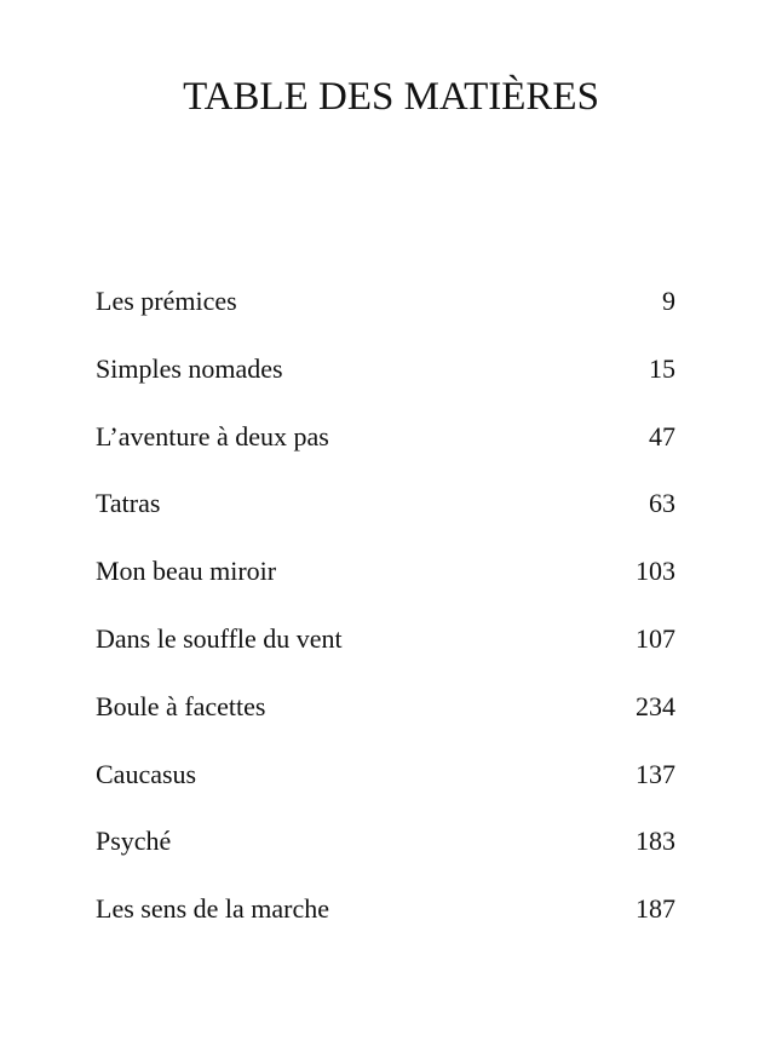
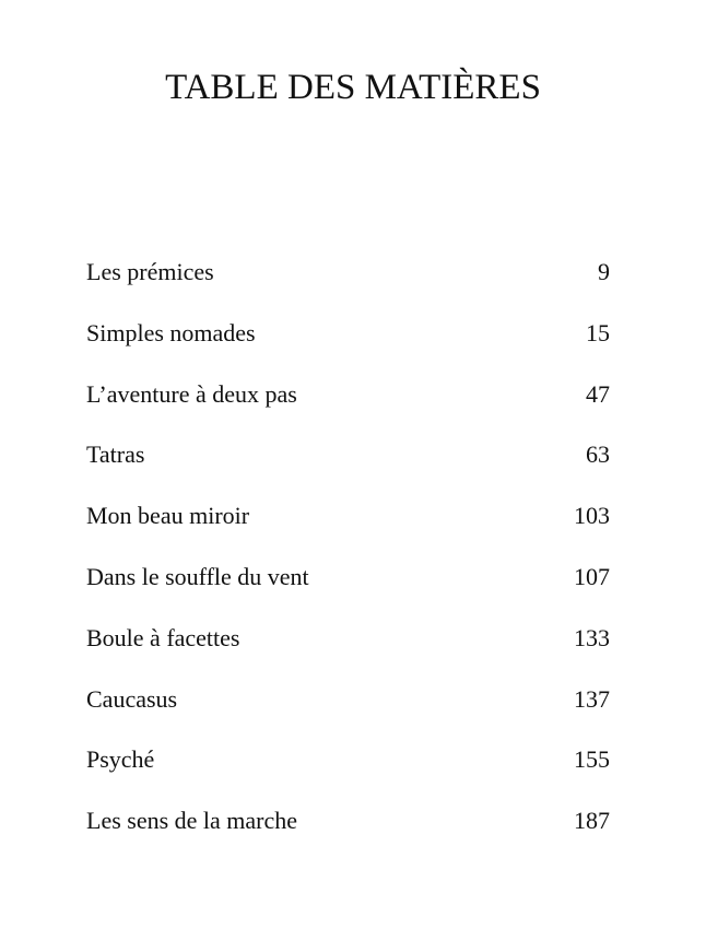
  TABLE DES MATIÈRES
  Les prémices
  9
  Simples nomades
  15
  L’aventure à deux pas
  47
  Tatras
  63
  Mon beau miroir
  103
  Dans le souffle du vent
  107
  Boule à facettes
- 234
+ 133
  Caucasus
  137
  Psyché
- 183
+ 155
  Les sens de la marche
  187
